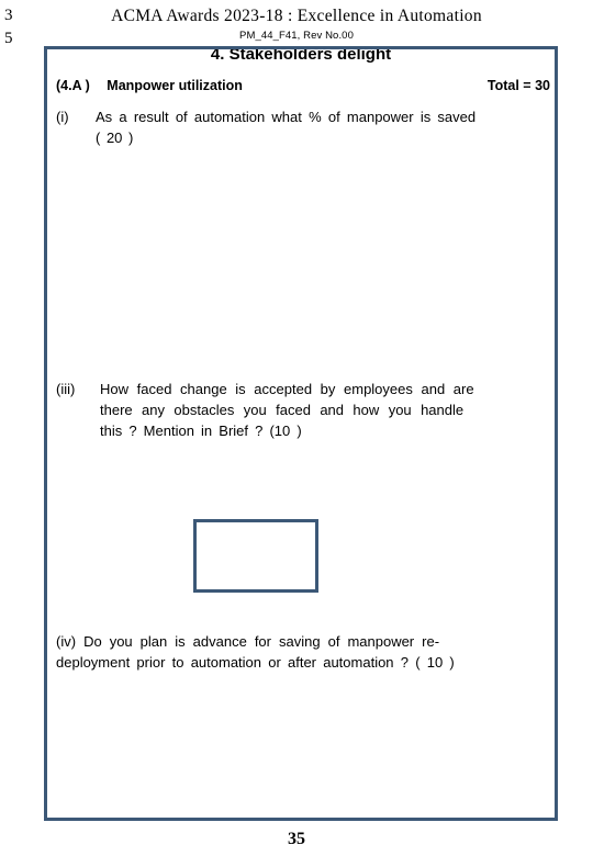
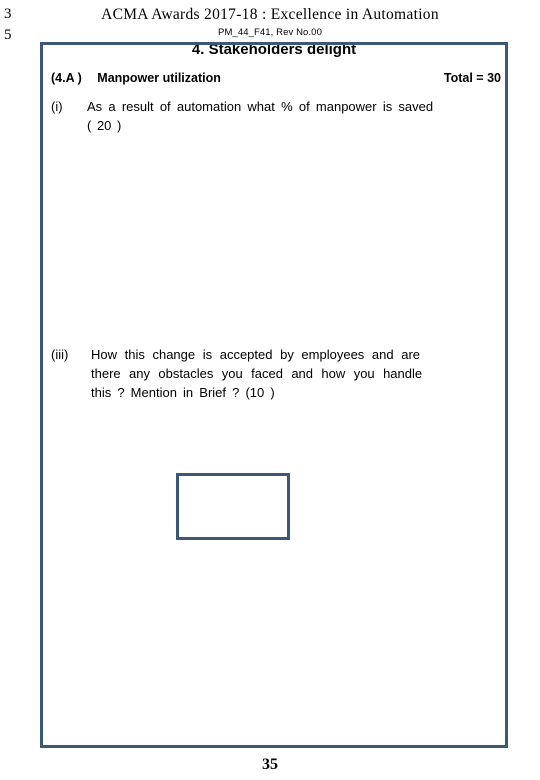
  3
  5
- ACMA Awards 2023-18 : Excellence in Automation
+ ACMA Awards 2017-18 : Excellence in Automation
  PM_44_F41, Rev No.00
  4. Stakeholders delight
  (4.A ) Manpower utilization
  Total = 30
  (i)
  As a result of automation what % of manpower is saved
  ( 20 )
  (iii)
- How faced change is accepted by employees and are
+ How this change is accepted by employees and are
  there any obstacles you faced and how you handle
  this ? Mention in Brief ? (10 )
- (iv) Do you plan is advance for saving of manpower re-
- deployment prior to automation or after automation ? ( 10 )
  35
